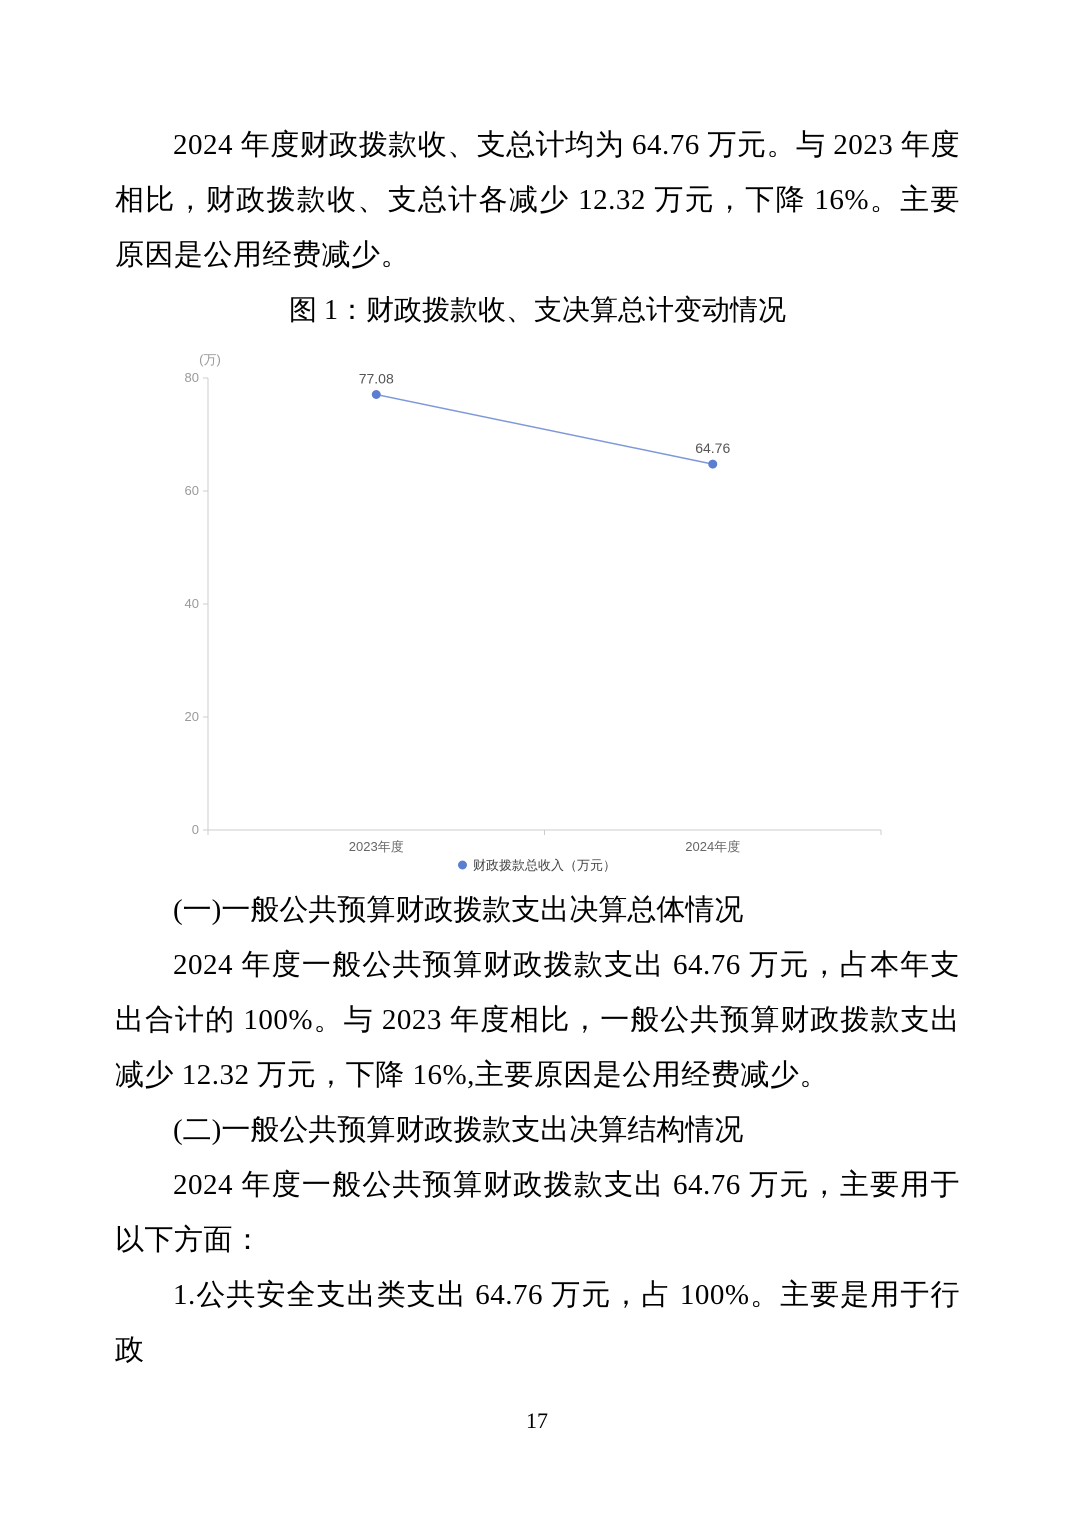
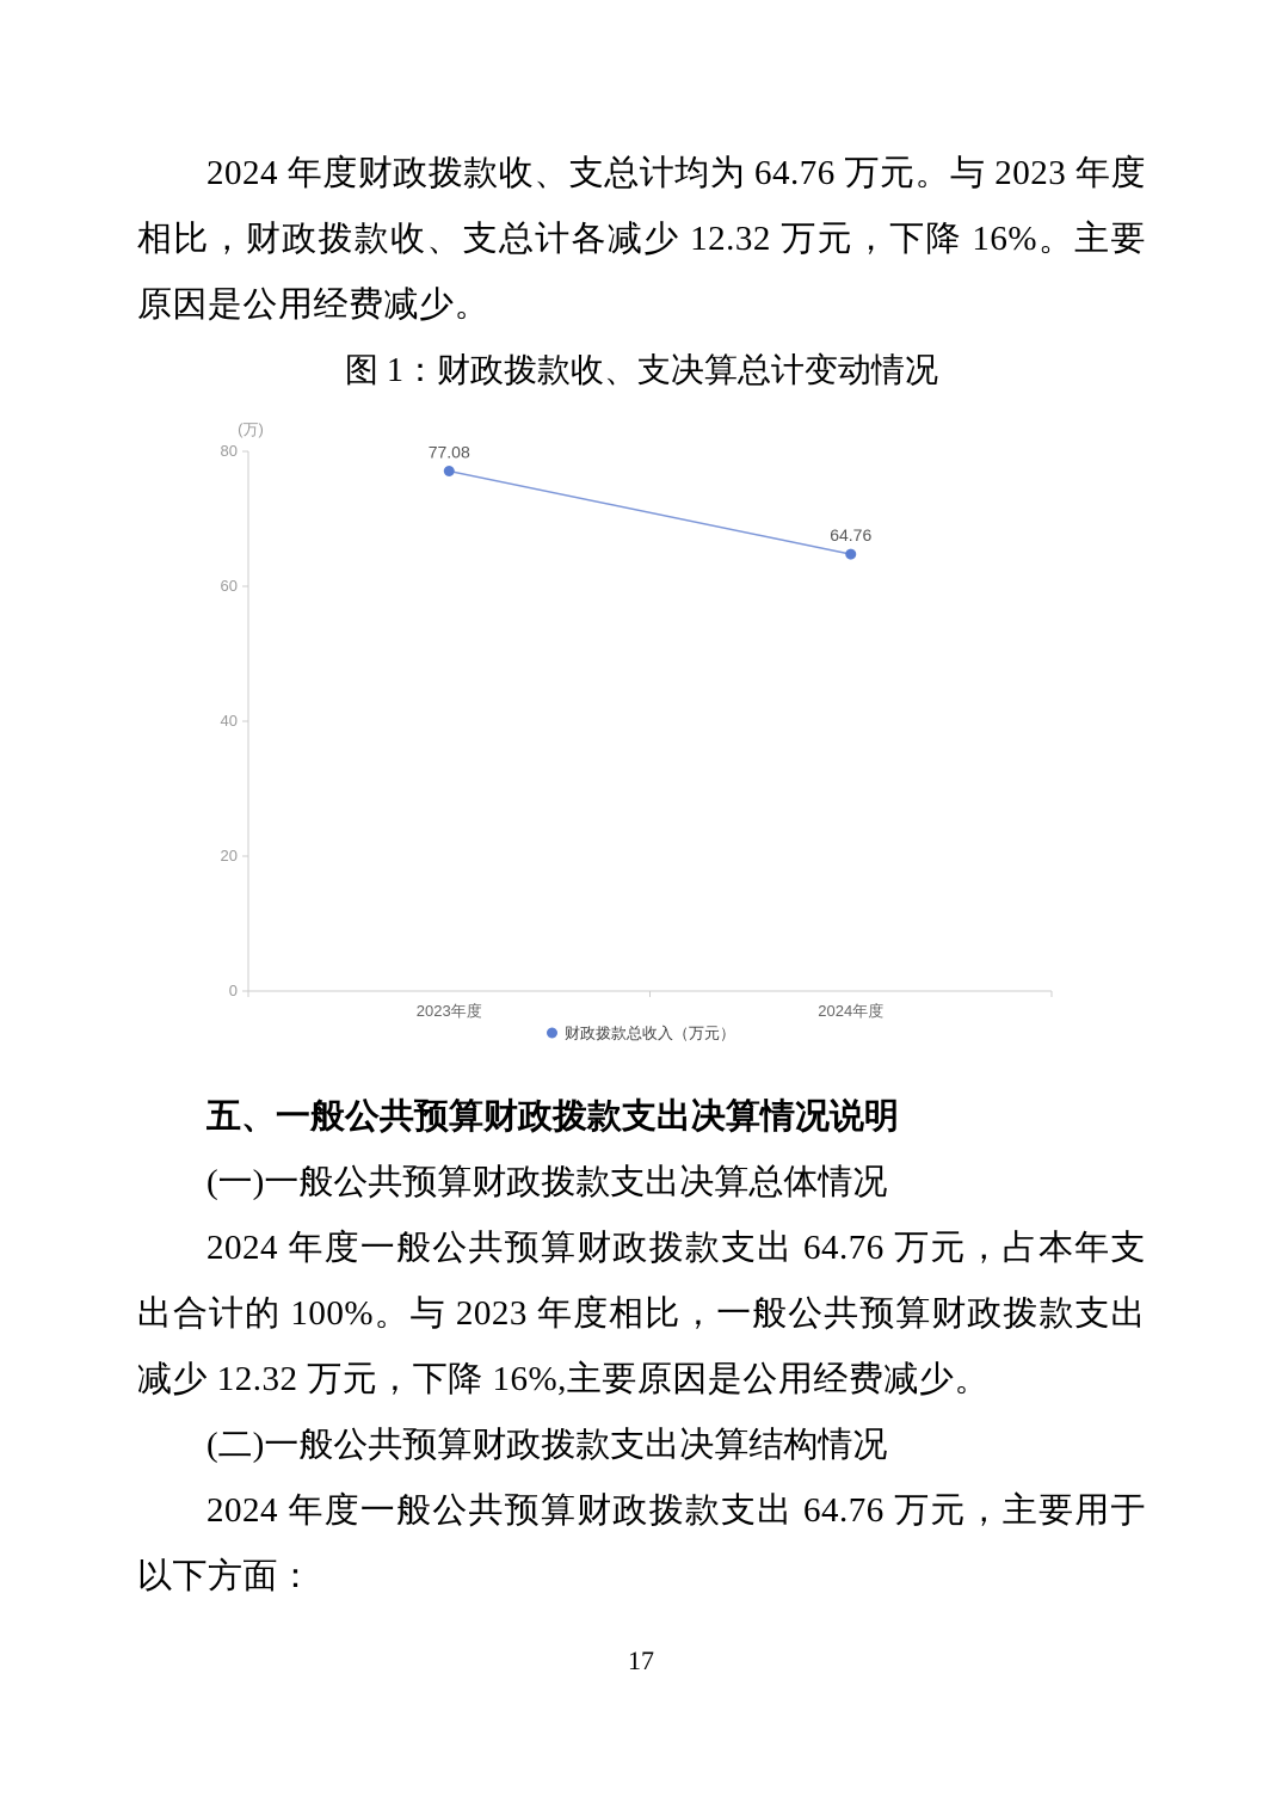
  2024 年度财政拨款收、支总计均为 64.76 万元。与 2023 年度相比，财政拨款收、支总计各减少 12.32 万元，下降 16%。主要原因是公用经费减少。
  图 1：财政拨款收、支决算总计变动情况
  (万)
  0
  20
  40
  60
  80
  2023年度
  2024年度
  77.08
  64.76
  财政拨款总收入（万元）
+ 五、一般公共预算财政拨款支出决算情况说明
  (一)一般公共预算财政拨款支出决算总体情况
  2024 年度一般公共预算财政拨款支出 64.76 万元，占本年支出合计的 100%。与 2023 年度相比，一般公共预算财政拨款支出减少 12.32 万元，下降 16%,主要原因是公用经费减少。
  (二)一般公共预算财政拨款支出决算结构情况
  2024 年度一般公共预算财政拨款支出 64.76 万元，主要用于以下方面：
- 1.公共安全支出类支出 64.76 万元，占 100%。主要是用于行政
  17
